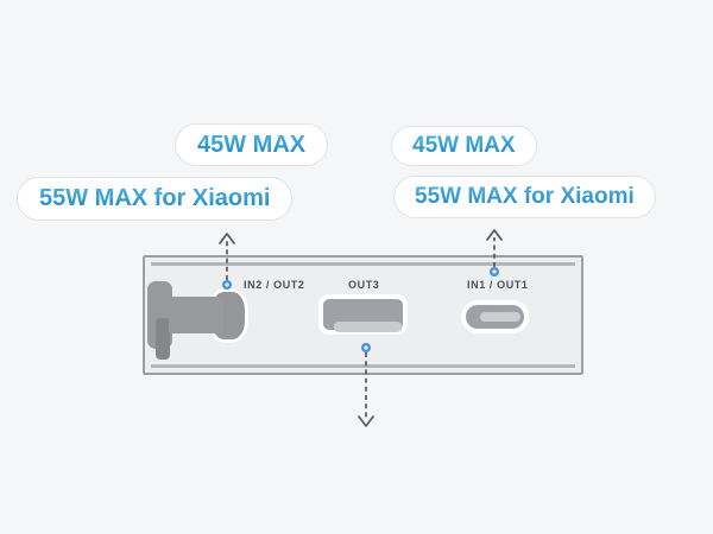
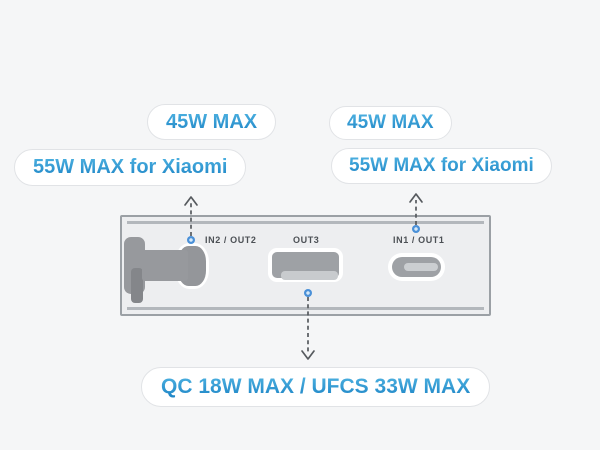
  45W MAX
  55W MAX for Xiaomi
  45W MAX
  55W MAX for Xiaomi
+ QC 18W MAX / UFCS 33W MAX
  IN2 / OUT2
  OUT3
  IN1 / OUT1
